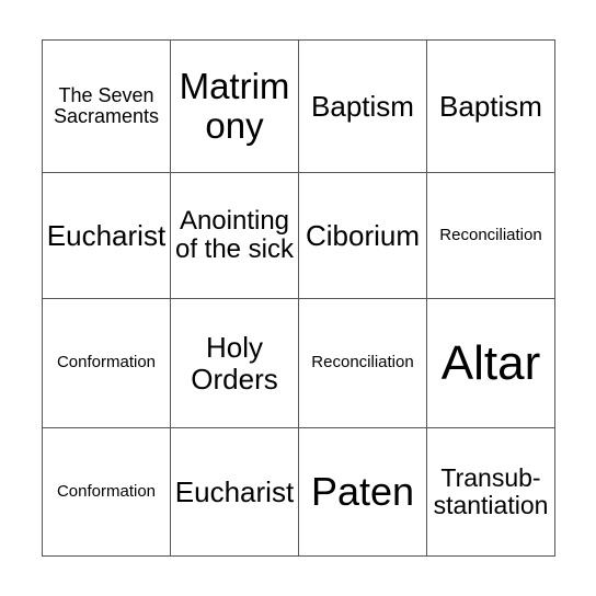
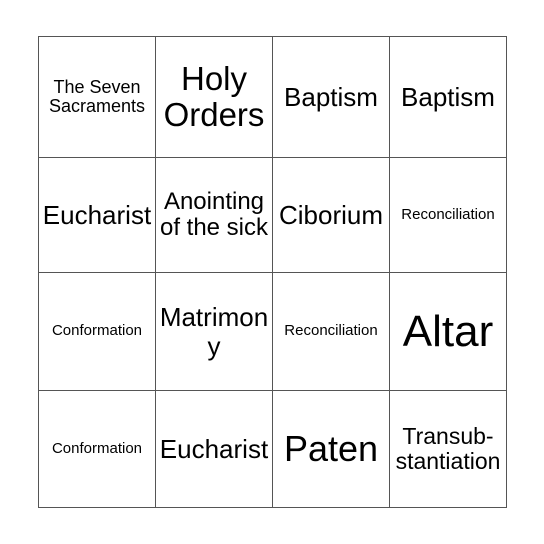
- The Seven Sacraments	Matrimony	Baptism	Baptism
+ The Seven Sacraments	Holy Orders	Baptism	Baptism
  Eucharist	Anointing of the sick	Ciborium	Reconciliation
- Conformation	Holy Orders	Reconciliation	Altar
+ Conformation	Matrimony	Reconciliation	Altar
  Conformation	Eucharist	Paten	Transub-stantiation
